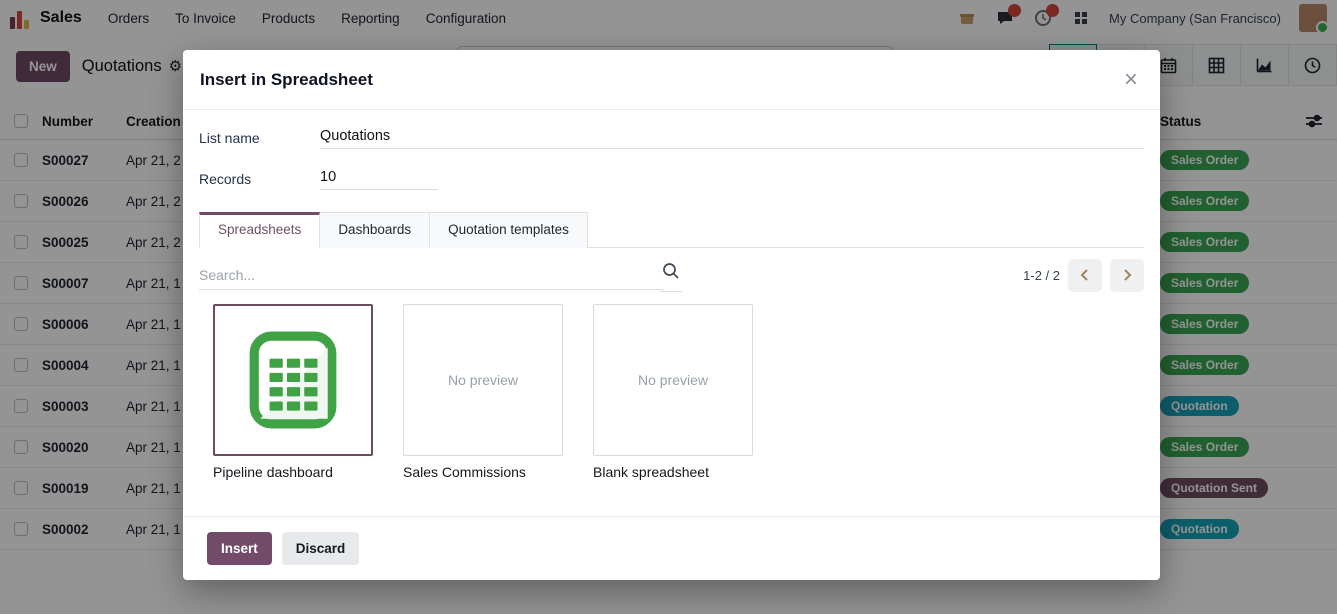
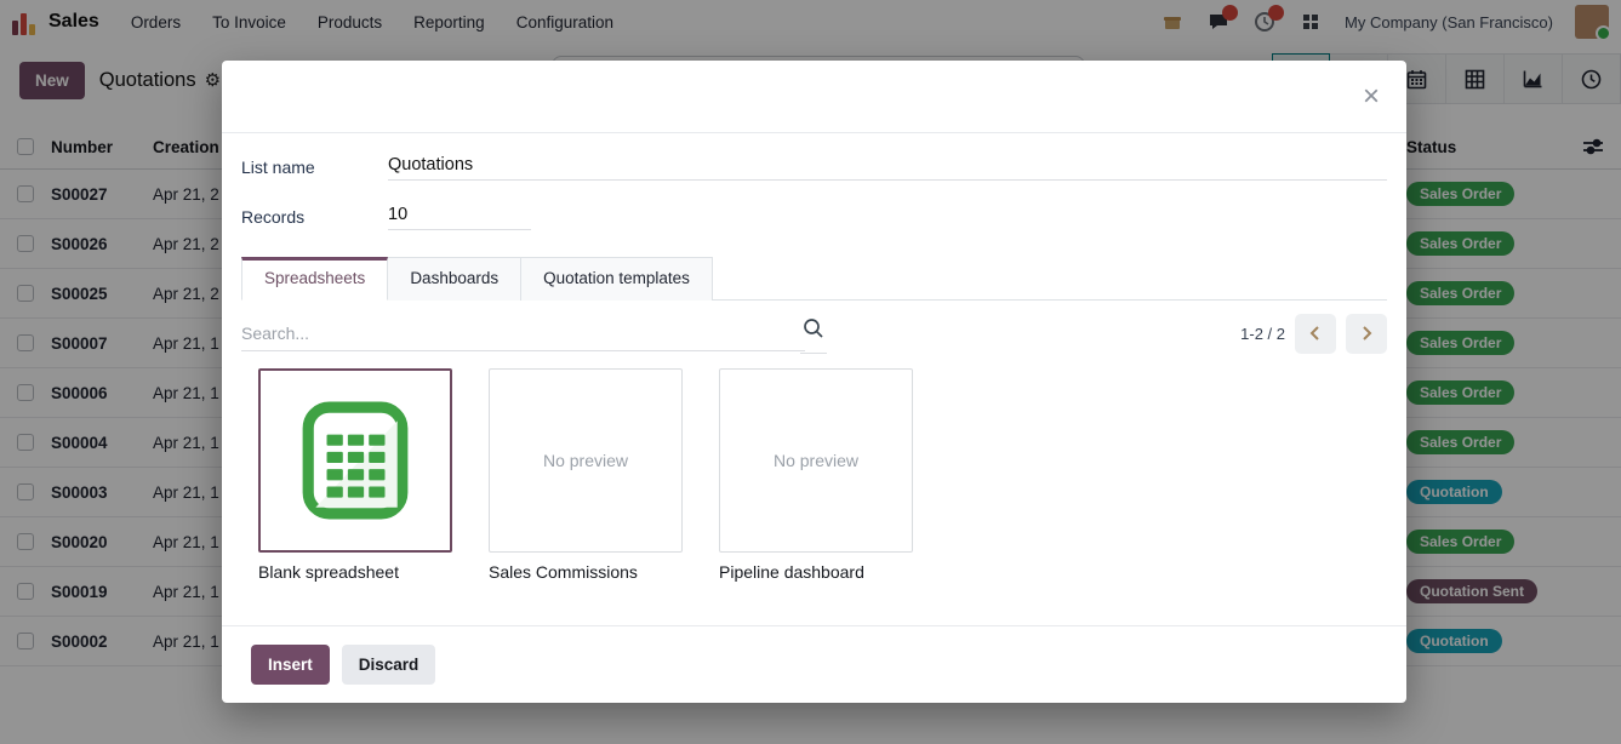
  Sales
  Orders
  To Invoice
  Products
  Reporting
  Configuration
  My Company (San Francisco)
  New
  Quotations
  ⚙
  Number
  Creation
  Status
  S00027
  Apr 21, 2
  Sales Order
  S00026
  Apr 21, 2
  Sales Order
  S00025
  Apr 21, 2
  Sales Order
  S00007
  Apr 21, 1
  Sales Order
  S00006
  Apr 21, 1
  Sales Order
  S00004
  Apr 21, 1
  Sales Order
  S00003
  Apr 21, 1
  Quotation
  S00020
  Apr 21, 1
  Sales Order
  S00019
  Apr 21, 1
  Quotation Sent
  S00002
  Apr 21, 1
  Quotation
- Insert in Spreadsheet
  ×
  List name
  Quotations
  Records
  10
  Spreadsheets
  Dashboards
  Quotation templates
  Search...
  1-2 / 2
  No preview
  No preview
- Pipeline dashboard
+ Blank spreadsheet
  Sales Commissions
- Blank spreadsheet
+ Pipeline dashboard
  Insert
  Discard
